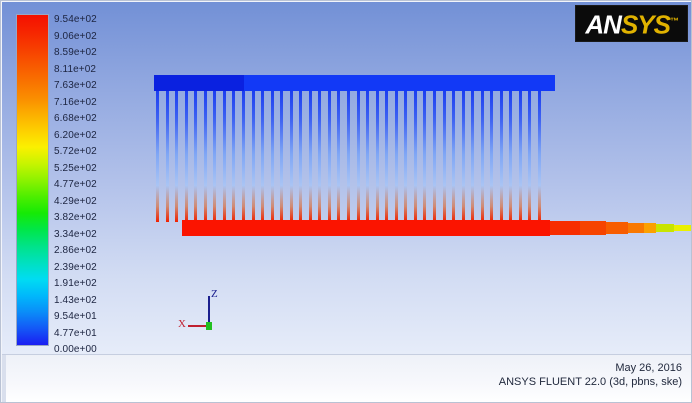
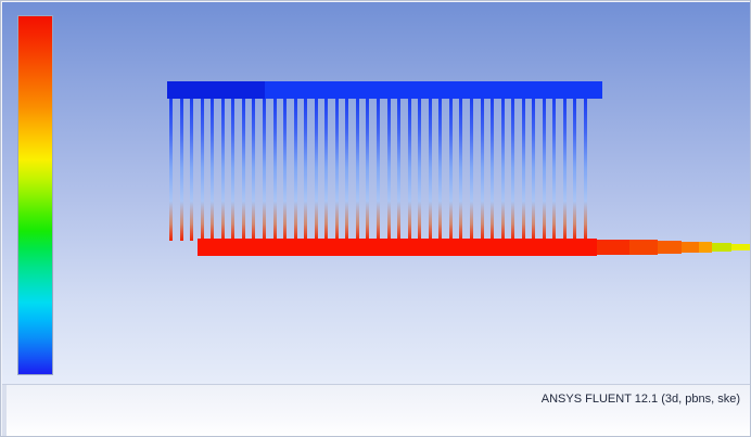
- ANSYS™
- 9.54e+02
- 9.06e+02
- 8.59e+02
- 8.11e+02
- 7.63e+02
- 7.16e+02
- 6.68e+02
- 6.20e+02
- 5.72e+02
- 5.25e+02
- 4.77e+02
- 4.29e+02
- 3.82e+02
- 3.34e+02
- 2.86e+02
- 2.39e+02
- 1.91e+02
- 1.43e+02
- 9.54e+01
- 4.77e+01
- 0.00e+00
- Z
- X
- May 26, 2016
- ANSYS FLUENT 22.0 (3d, pbns, ske)
+ ANSYS FLUENT 12.1 (3d, pbns, ske)
